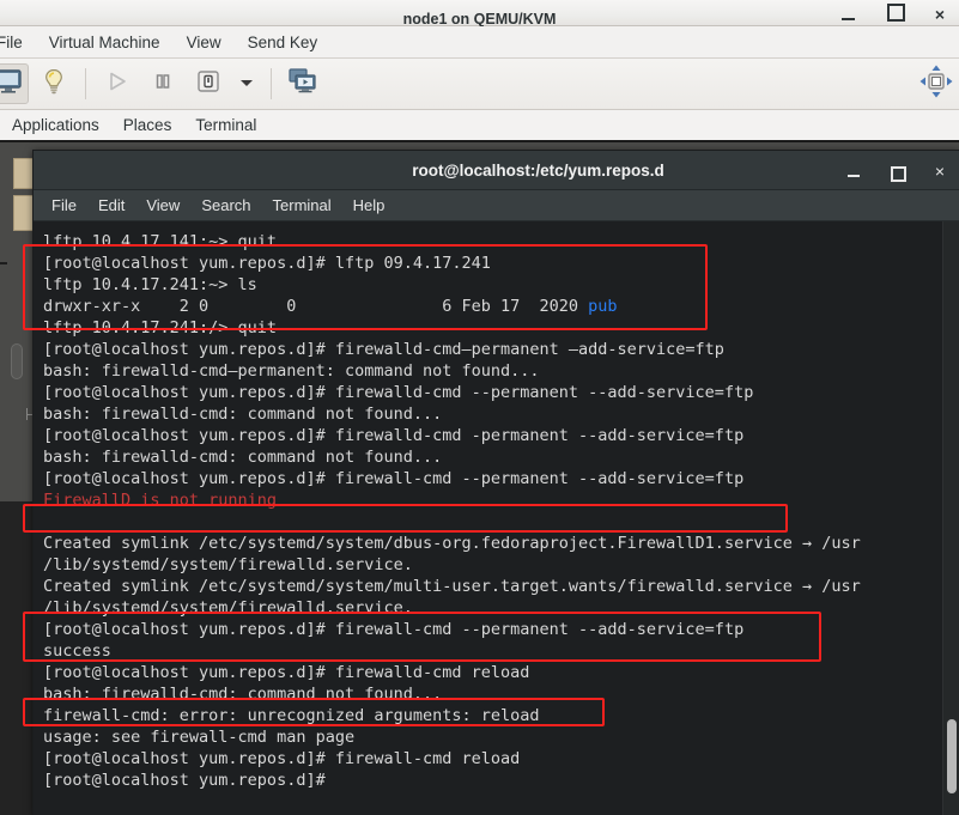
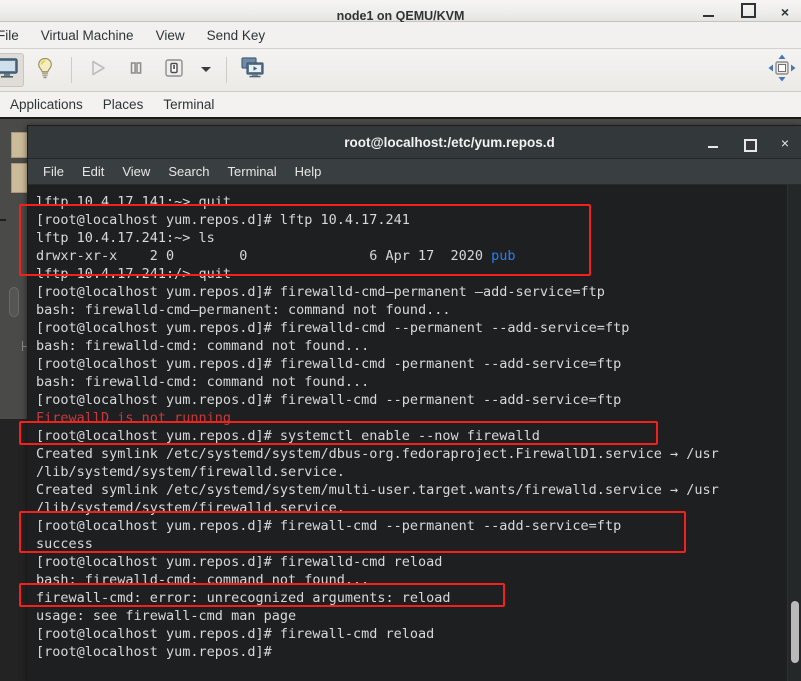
  node1 on QEMU/KVM
  ×
  File
  Virtual Machine
  View
  Send Key
  Applications
  Places
  Terminal
  root@localhost:/etc/yum.repos.d
  ×
  File
  Edit
  View
  Search
  Terminal
  Help
  lftp 10.4.17.141:~> quit
- [root@localhost yum.repos.d]# lftp 09.4.17.241
+ [root@localhost yum.repos.d]# lftp 10.4.17.241
  lftp 10.4.17.241:~> ls
- drwxr-xr-x 2 0 0 6 Feb 17 2020 pub
+ drwxr-xr-x 2 0 0 6 Apr 17 2020 pub
  lftp 10.4.17.241:/> quit
  [root@localhost yum.repos.d]# firewalld-cmd—permanent —add-service=ftp
  bash: firewalld-cmd—permanent: command not found...
  [root@localhost yum.repos.d]# firewalld-cmd --permanent --add-service=ftp
  bash: firewalld-cmd: command not found...
  [root@localhost yum.repos.d]# firewalld-cmd -permanent --add-service=ftp
  bash: firewalld-cmd: command not found...
  [root@localhost yum.repos.d]# firewall-cmd --permanent --add-service=ftp
  FirewallD is not running
+ [root@localhost yum.repos.d]# systemctl enable --now firewalld
  Created symlink /etc/systemd/system/dbus-org.fedoraproject.FirewallD1.service → /usr
  /lib/systemd/system/firewalld.service.
  Created symlink /etc/systemd/system/multi-user.target.wants/firewalld.service → /usr
  /lib/systemd/system/firewalld.service.
  [root@localhost yum.repos.d]# firewall-cmd --permanent --add-service=ftp
  success
  [root@localhost yum.repos.d]# firewalld-cmd reload
  bash: firewalld-cmd: command not found...
  firewall-cmd: error: unrecognized arguments: reload
  usage: see firewall-cmd man page
  [root@localhost yum.repos.d]# firewall-cmd reload
  [root@localhost yum.repos.d]#
